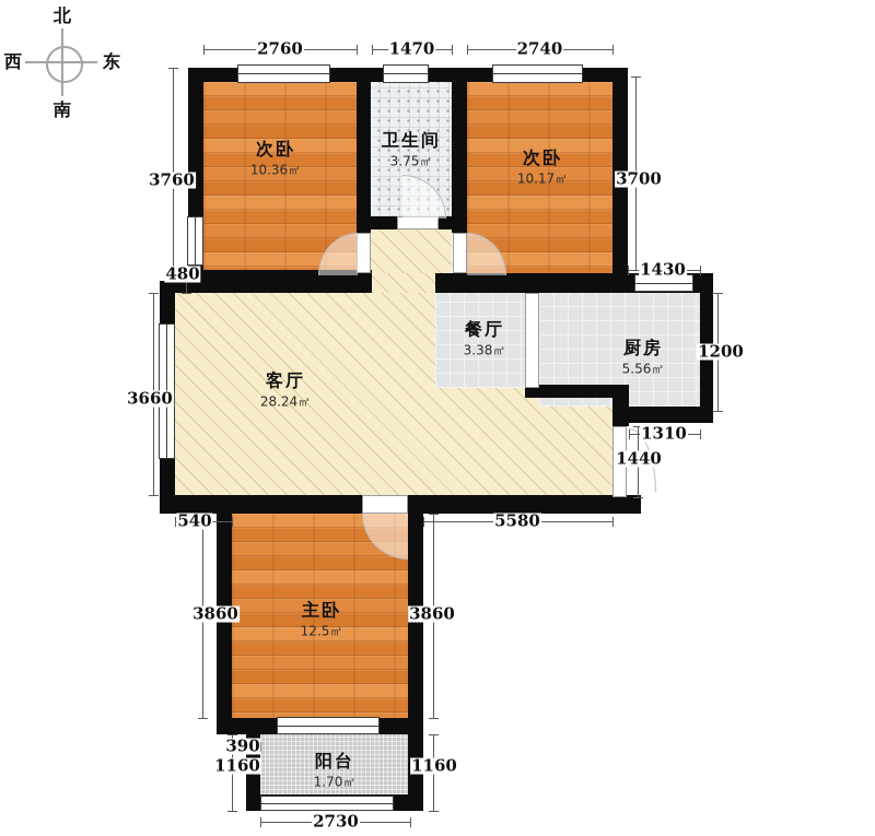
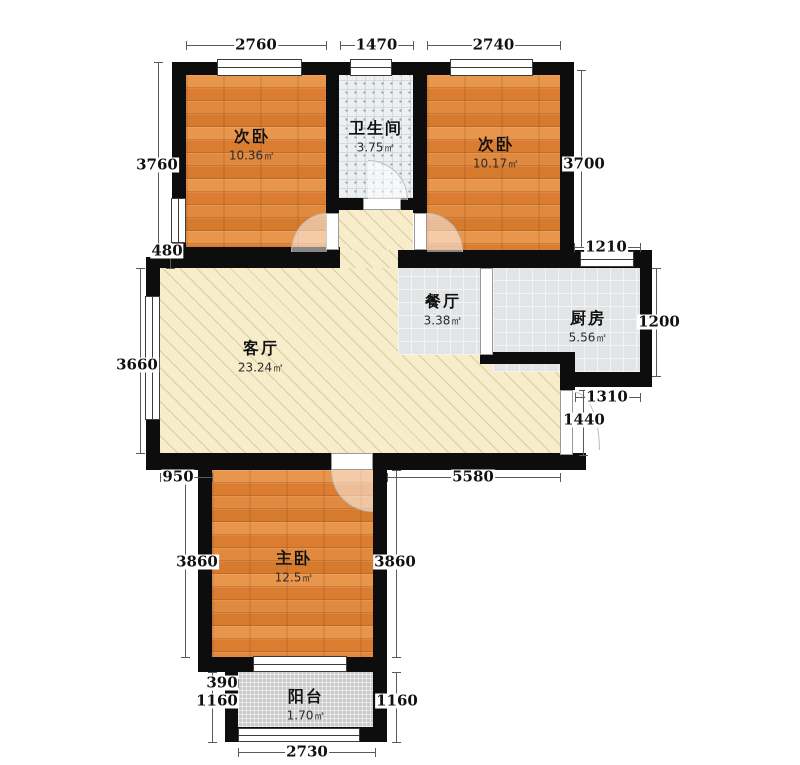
- 北
- 南
- 西
- 东
  次卧
  10.36㎡
  卫生间
  3.75㎡
  次卧
  10.17㎡
  餐厅
  3.38㎡
  厨房
  5.56㎡
  客厅
- 28.24㎡
+ 23.24㎡
  主卧
  12.5㎡
  阳台
  1.70㎡
  2760
  1470
  2740
  3760
  480
  3660
- 540
+ 950
  3860
  3860
  5580
  390
  1160
  1160
  2730
  3700
- 1430
+ 1210
  1200
  1310
  1440
